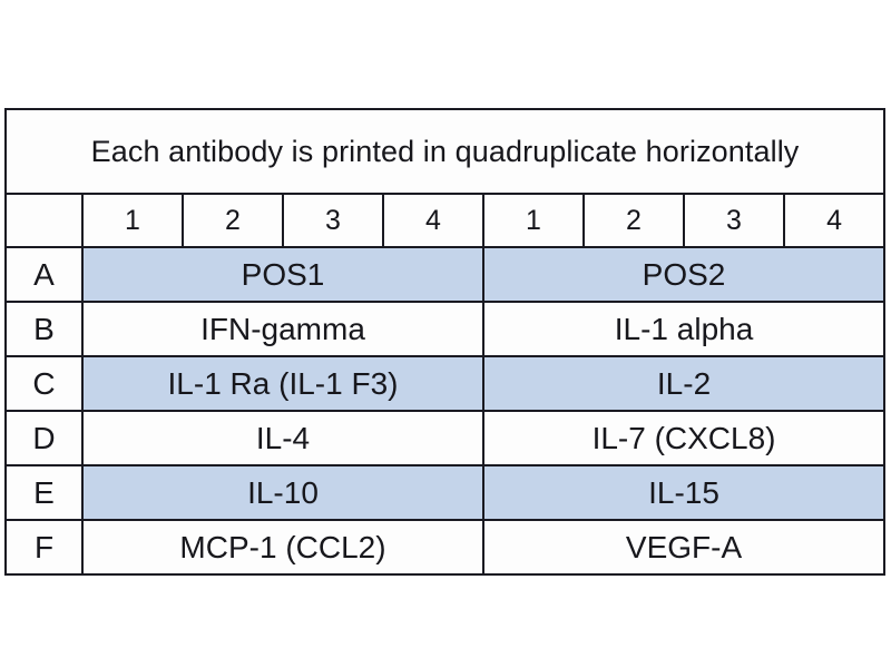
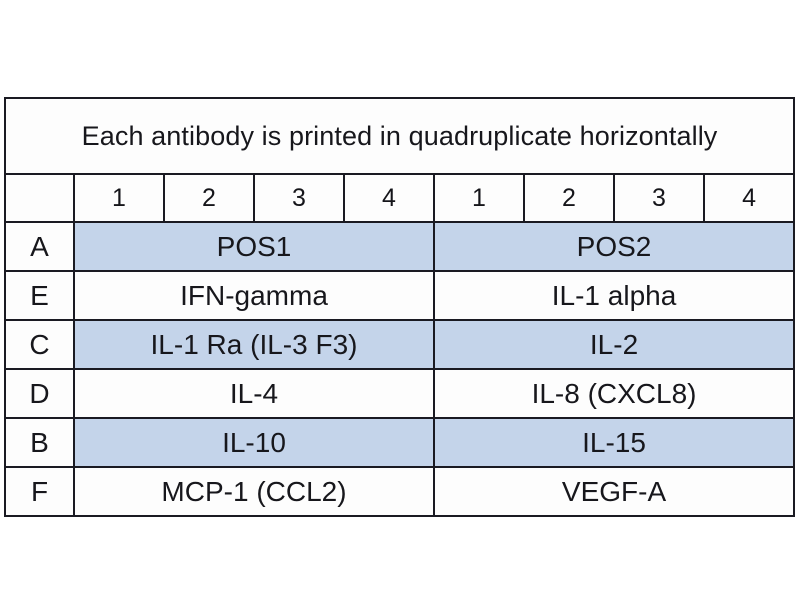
  Each antibody is printed in quadruplicate horizontally
  	1	2	3	4	1	2	3	4
  A	POS1	POS2
- B	IFN-gamma	IL-1 alpha
+ E	IFN-gamma	IL-1 alpha
- C	IL-1 Ra (IL-1 F3)	IL-2
+ C	IL-1 Ra (IL-3 F3)	IL-2
- D	IL-4	IL-7 (CXCL8)
+ D	IL-4	IL-8 (CXCL8)
- E	IL-10	IL-15
+ B	IL-10	IL-15
  F	MCP-1 (CCL2)	VEGF-A
